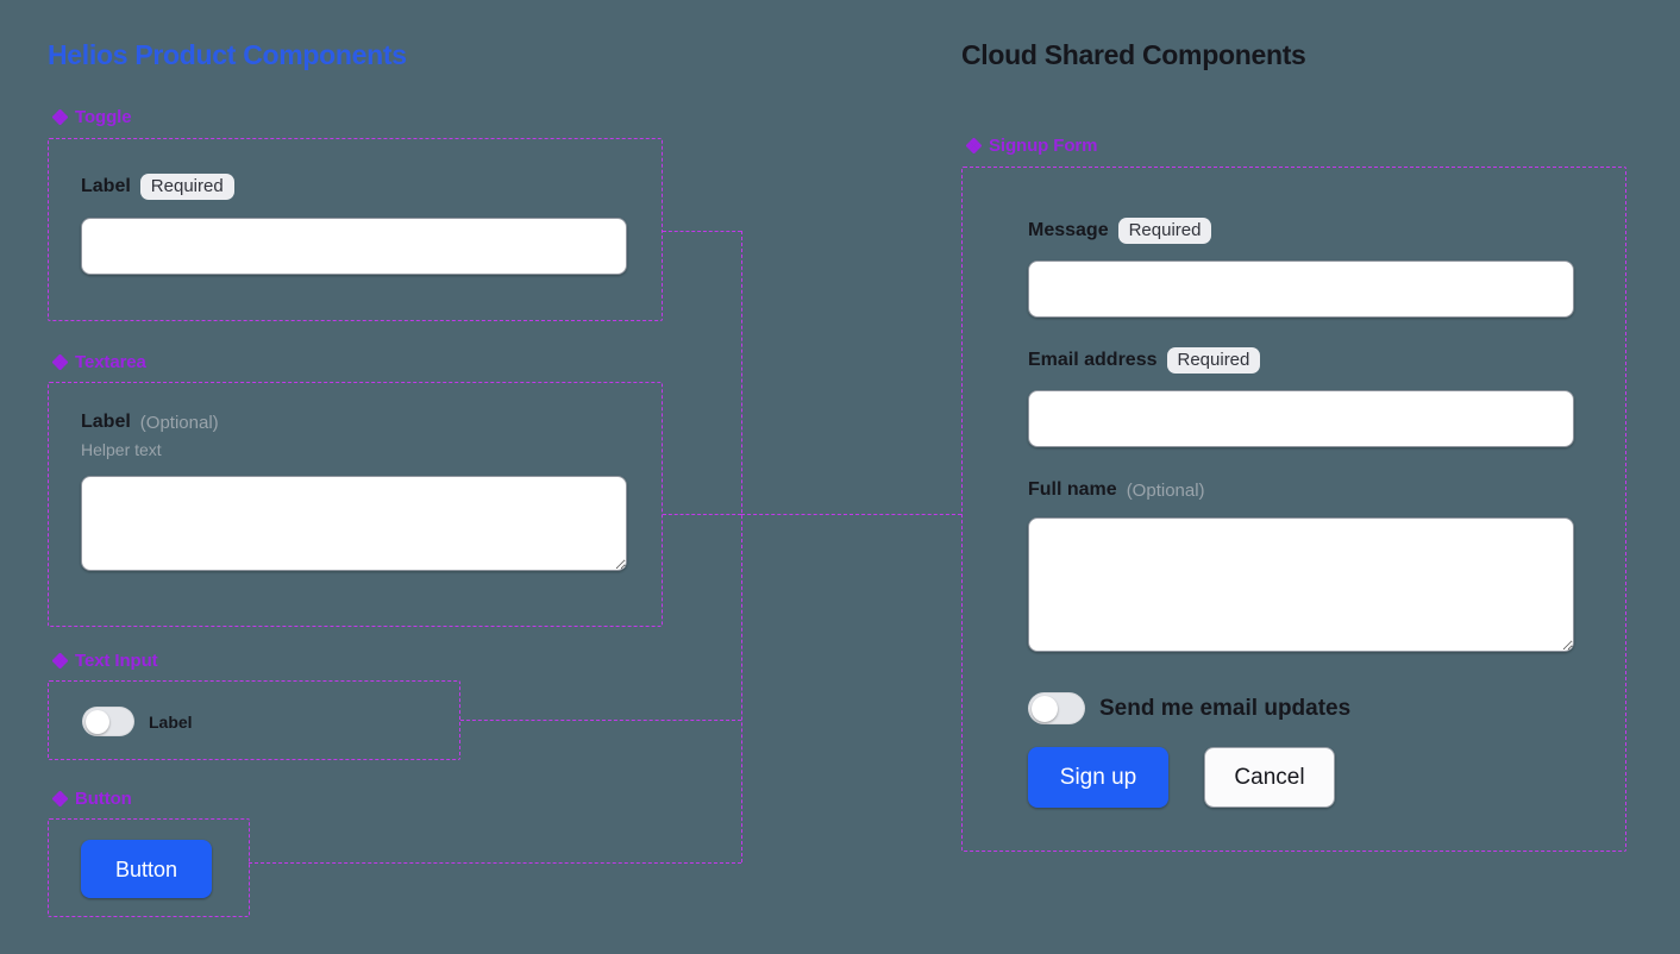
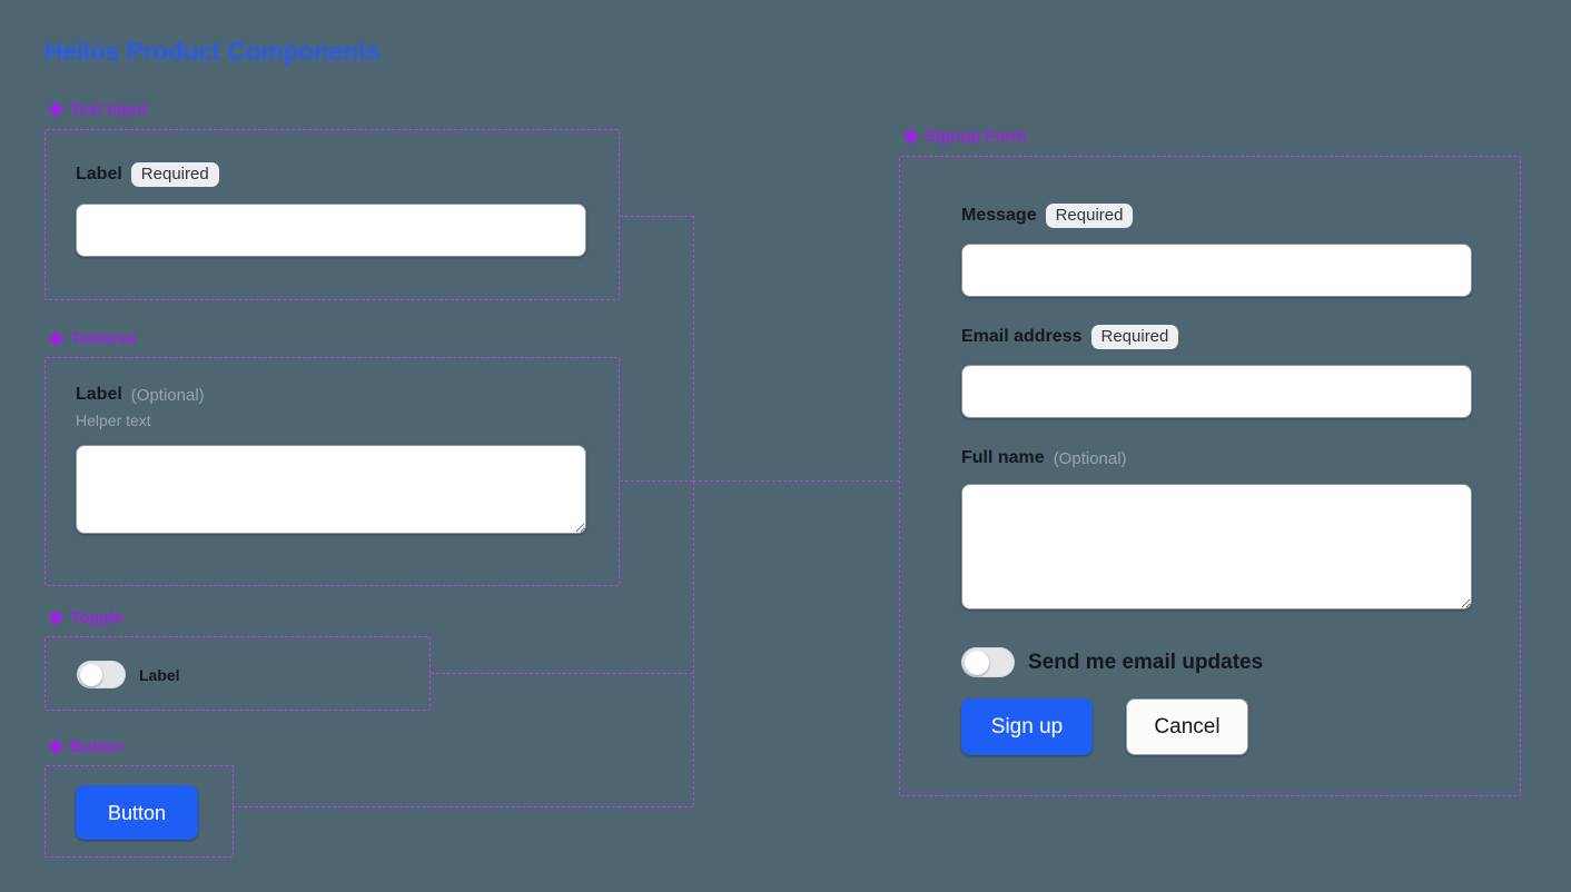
  Helios Product Components
- Toggle
+ Text Input
  Label
  Required
  Textarea
  Label
  (Optional)
  Helper text
- Text Input
+ Toggle
  Label
  Button
  Button
- Cloud Shared Components
  Signup Form
  Message
  Required
  Email address
  Required
  Full name
  (Optional)
  Send me email updates
  Sign up
  Cancel
